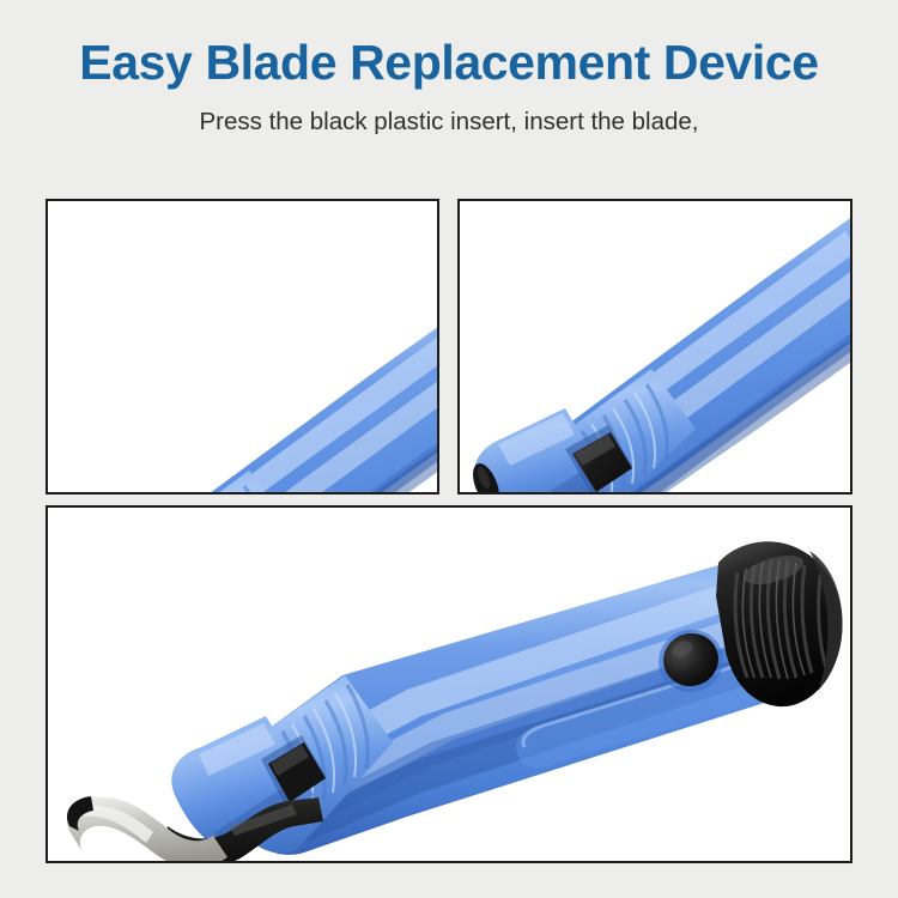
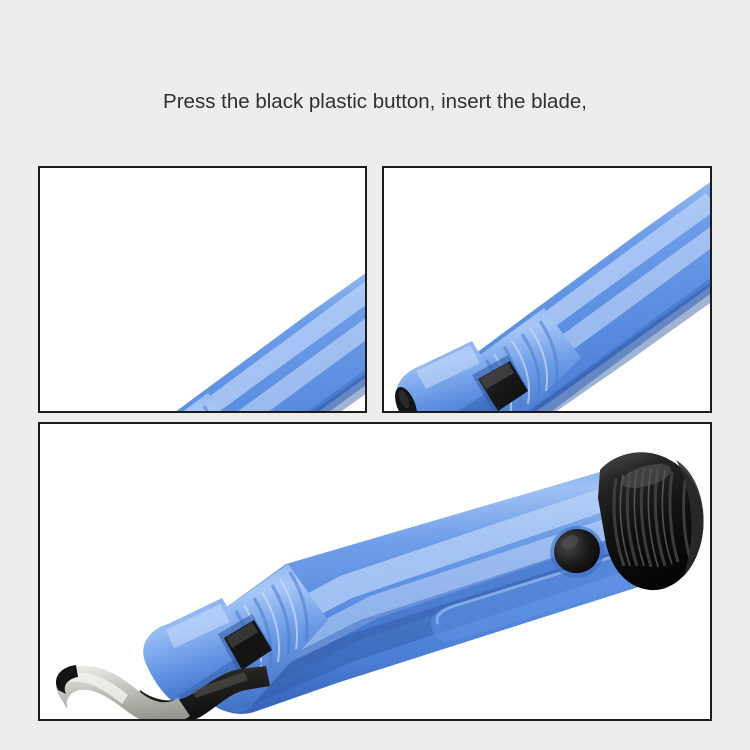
- Easy Blade Replacement Device
- Press the black plastic insert, insert the blade,
+ Press the black plastic button, insert the blade,
